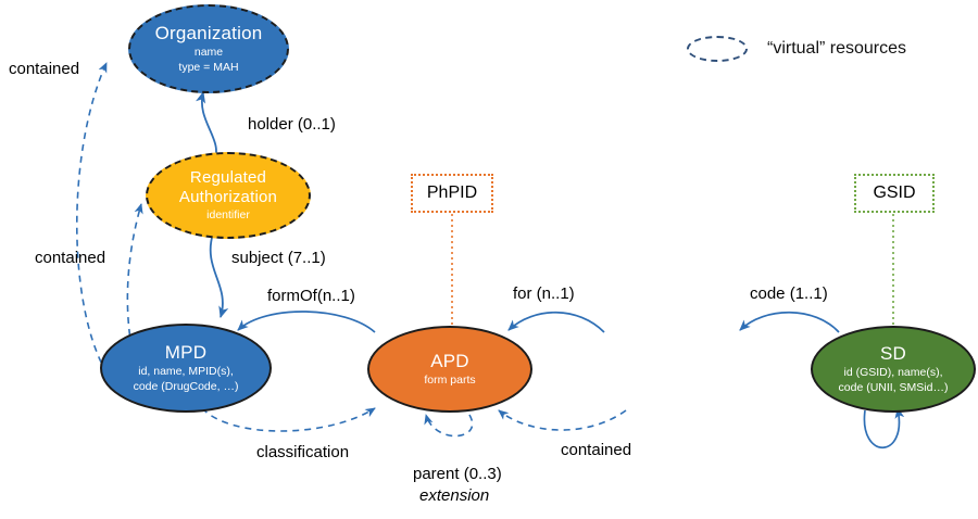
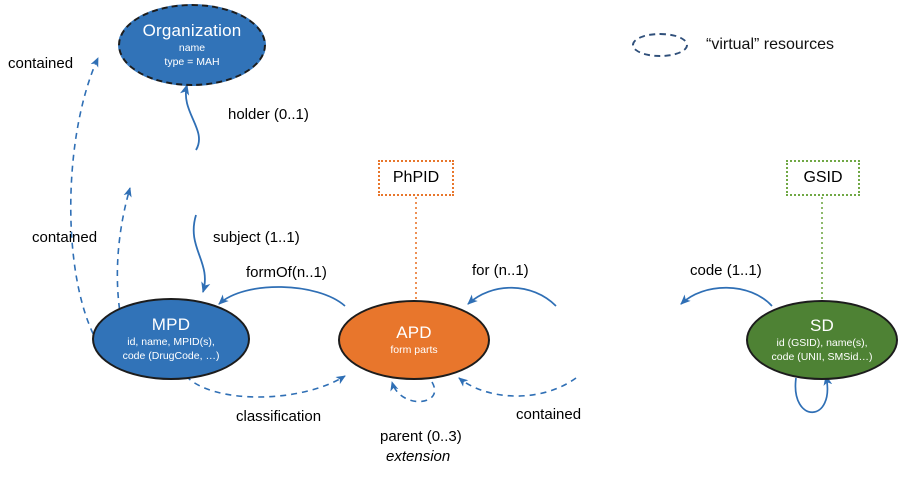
  Organization
  name
  type = MAH
- Regulated
- Authorization
- identifier
  MPD
  id, name, MPID(s),
  code (DrugCode, …)
  APD
  form parts
  SD
  id (GSID), name(s),
  code (UNII, SMSid…)
  PhPID
  GSID
  contained
  contained
  holder (0..1)
- subject (7..1)
+ subject (1..1)
  formOf(n..1)
  for (n..1)
  code (1..1)
  classification
  parent (0..3)
  extension
  contained
  “virtual” resources
